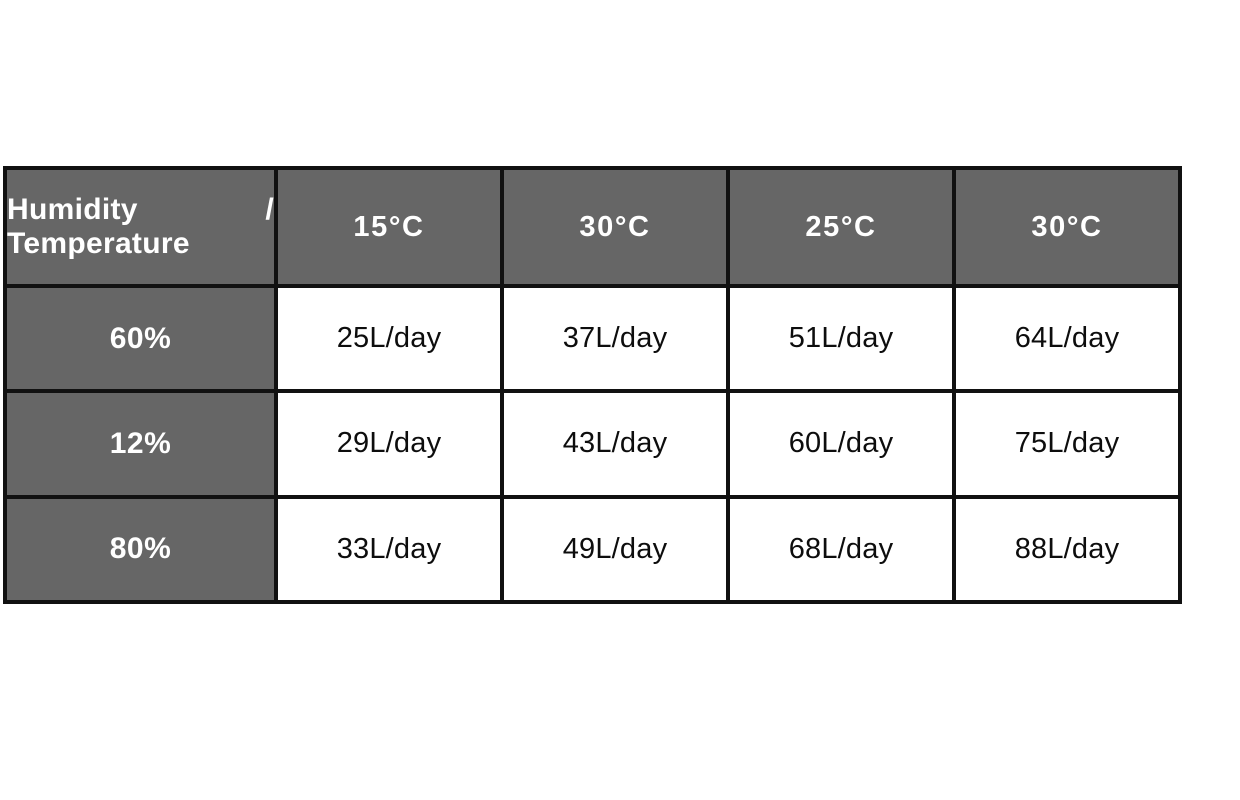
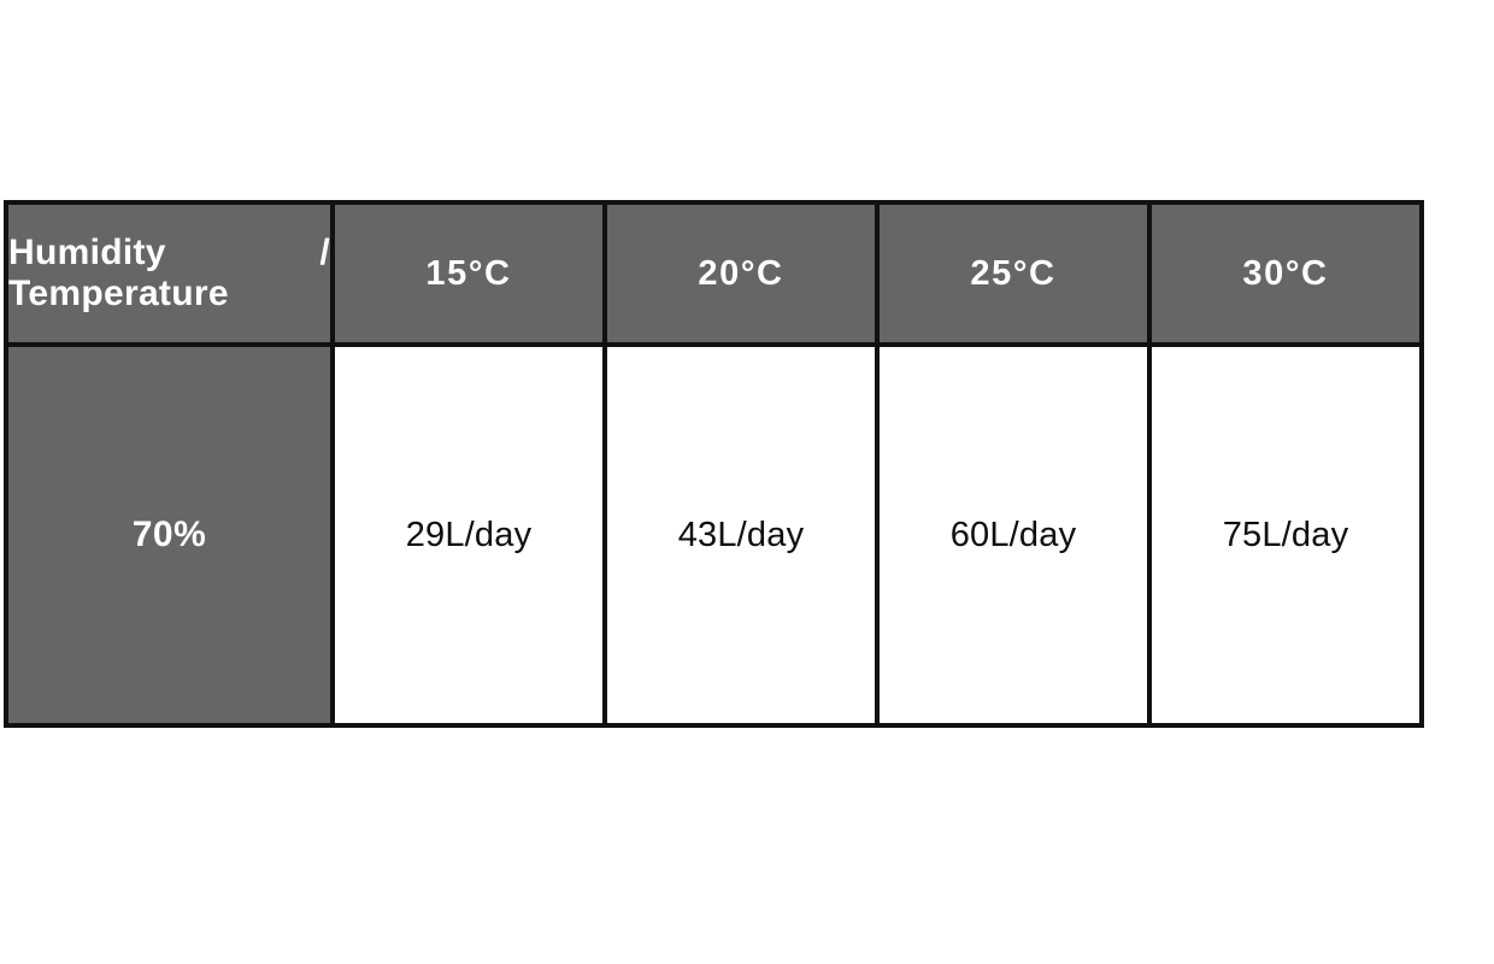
- Humidity / Temperature	15°C	30°C	25°C	30°C
+ Humidity / Temperature	15°C	20°C	25°C	30°C
- 60%	25L/day	37L/day	51L/day	64L/day
- 12%	29L/day	43L/day	60L/day	75L/day
+ 70%	29L/day	43L/day	60L/day	75L/day
- 80%	33L/day	49L/day	68L/day	88L/day
